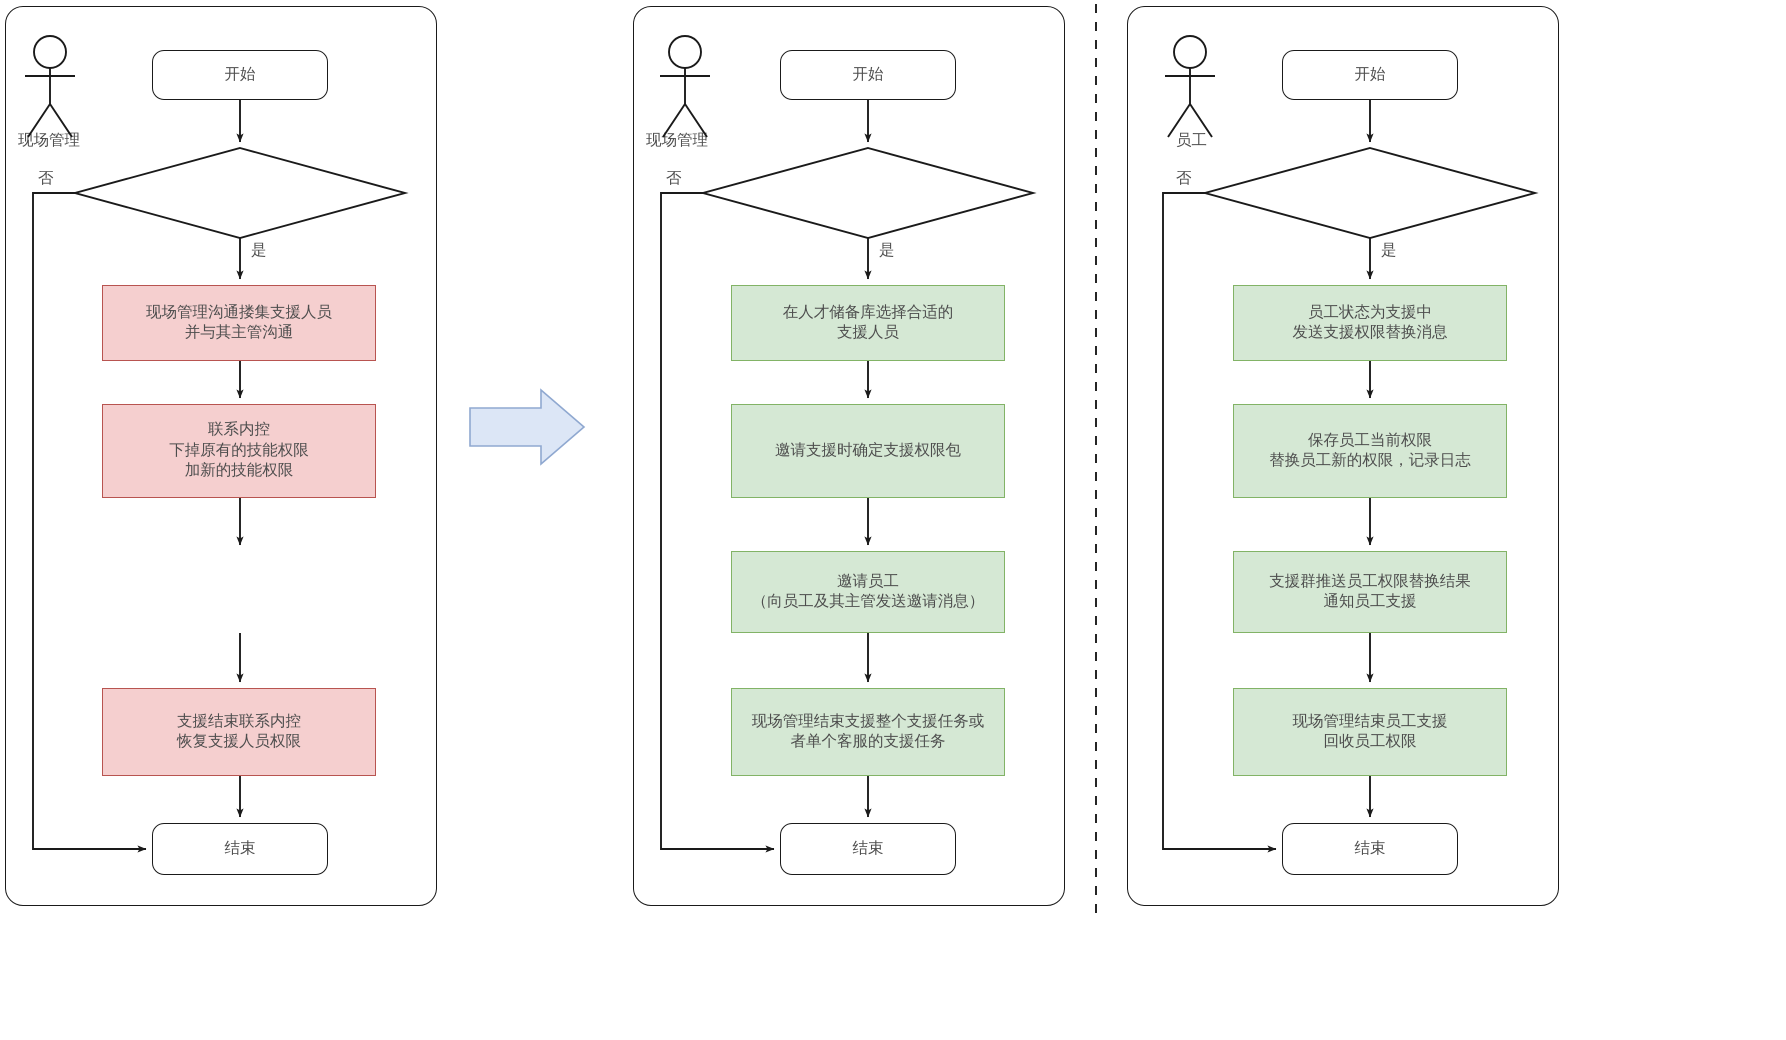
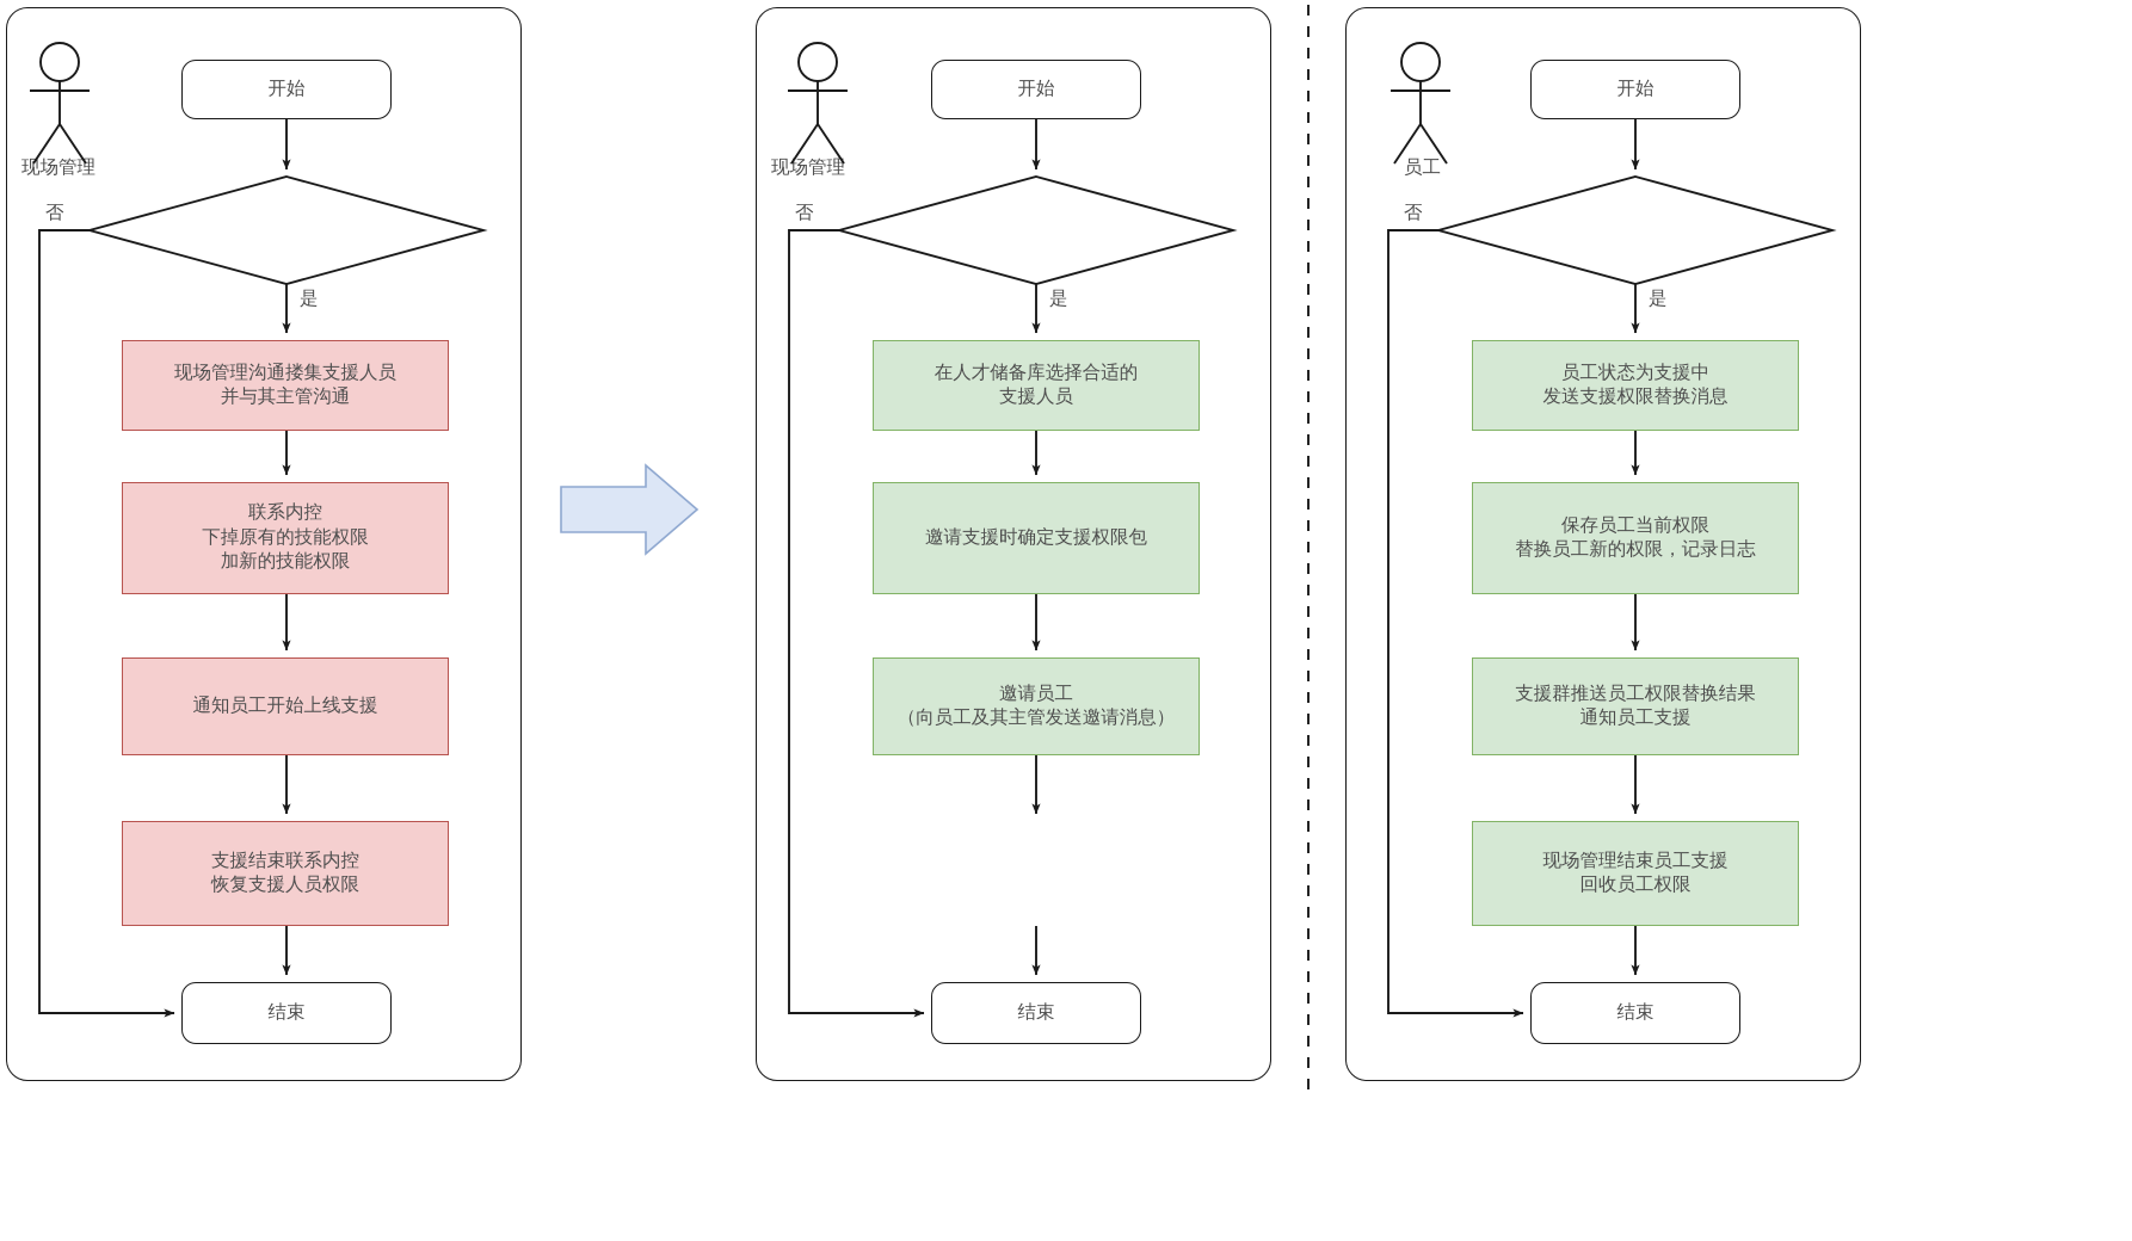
  开始
  现场管理
  否
  是
  现场管理沟通搂集支援人员
  并与其主管沟通
  联系内控
  下掉原有的技能权限
  加新的技能权限
+ 通知员工开始上线支援
  支援结束联系内控
  恢复支援人员权限
  结束
  开始
  现场管理
  否
  是
  在人才储备库选择合适的
  支援人员
  邀请支援时确定支援权限包
  邀请员工
  （向员工及其主管发送邀请消息）
- 现场管理结束支援整个支援任务或
- 者单个客服的支援任务
  结束
  开始
  员工
  否
  是
  员工状态为支援中
  发送支援权限替换消息
  保存员工当前权限
  替换员工新的权限，记录日志
  支援群推送员工权限替换结果
  通知员工支援
  现场管理结束员工支援
  回收员工权限
  结束
